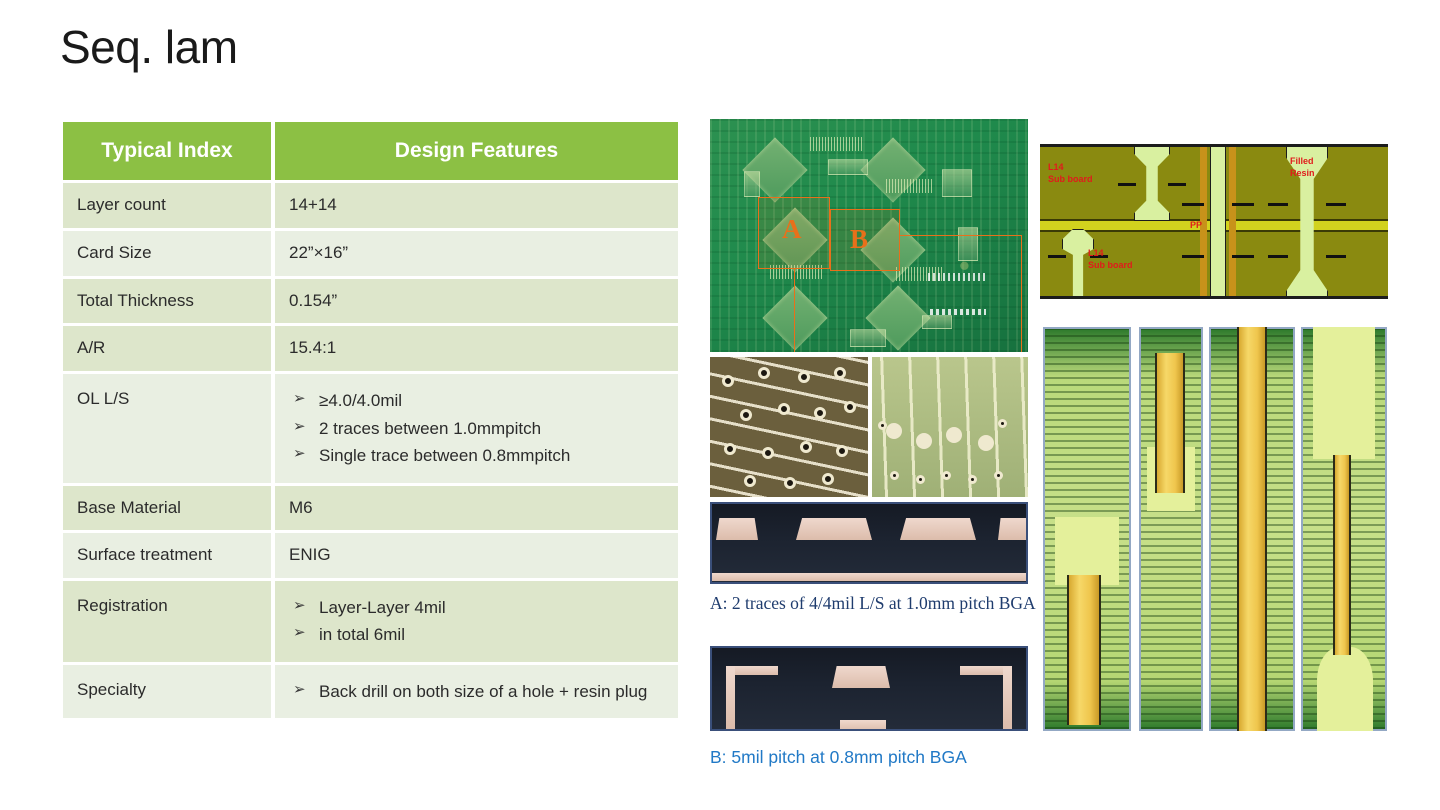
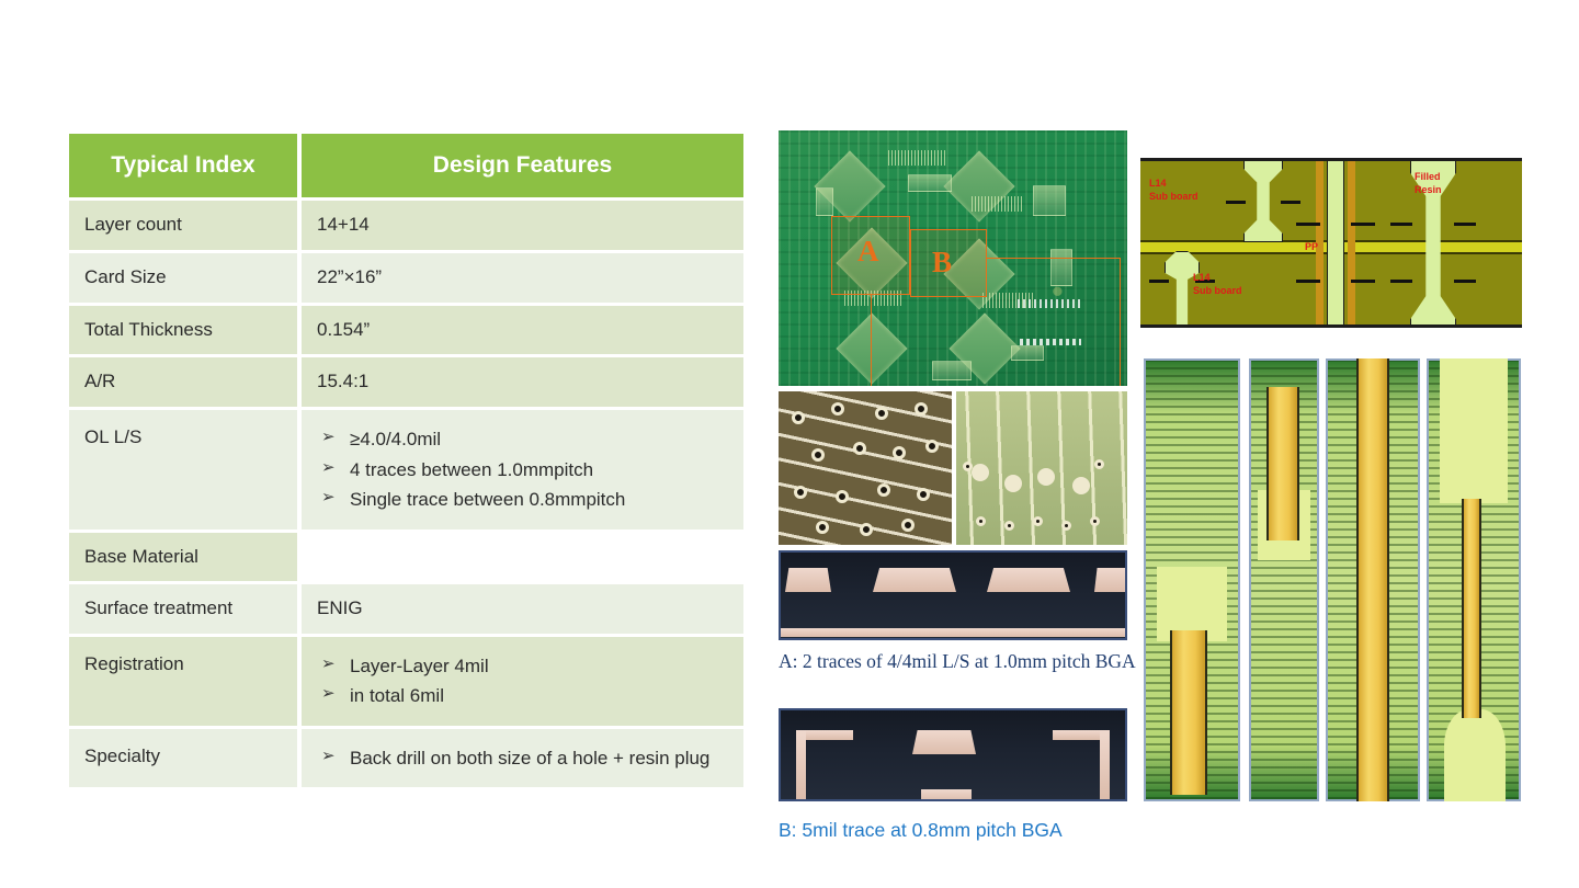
- Seq. lam
  Typical Index
  Design Features
  Layer count
  14+14
  Card Size
  22”×16”
  Total Thickness
  0.154”
  A/R
  15.4:1
  OL L/S
  ➢
  ≥4.0/4.0mil
  ➢
- 2 traces between 1.0mmpitch
+ 4 traces between 1.0mmpitch
  ➢
  Single trace between 0.8mmpitch
  Base Material
- M6
  Surface treatment
  ENIG
  Registration
  ➢
  Layer-Layer 4mil
  ➢
  in total 6mil
  Specialty
  ➢
  Back drill on both size of a hole + resin plug
  A
  B
  A: 2 traces of 4/4mil L/S at 1.0mm pitch BGA
- B: 5mil pitch at 0.8mm pitch BGA
+ B: 5mil trace at 0.8mm pitch BGA
  L14
  Sub board
  L14
  Sub board
  PP
  Filled Resin
